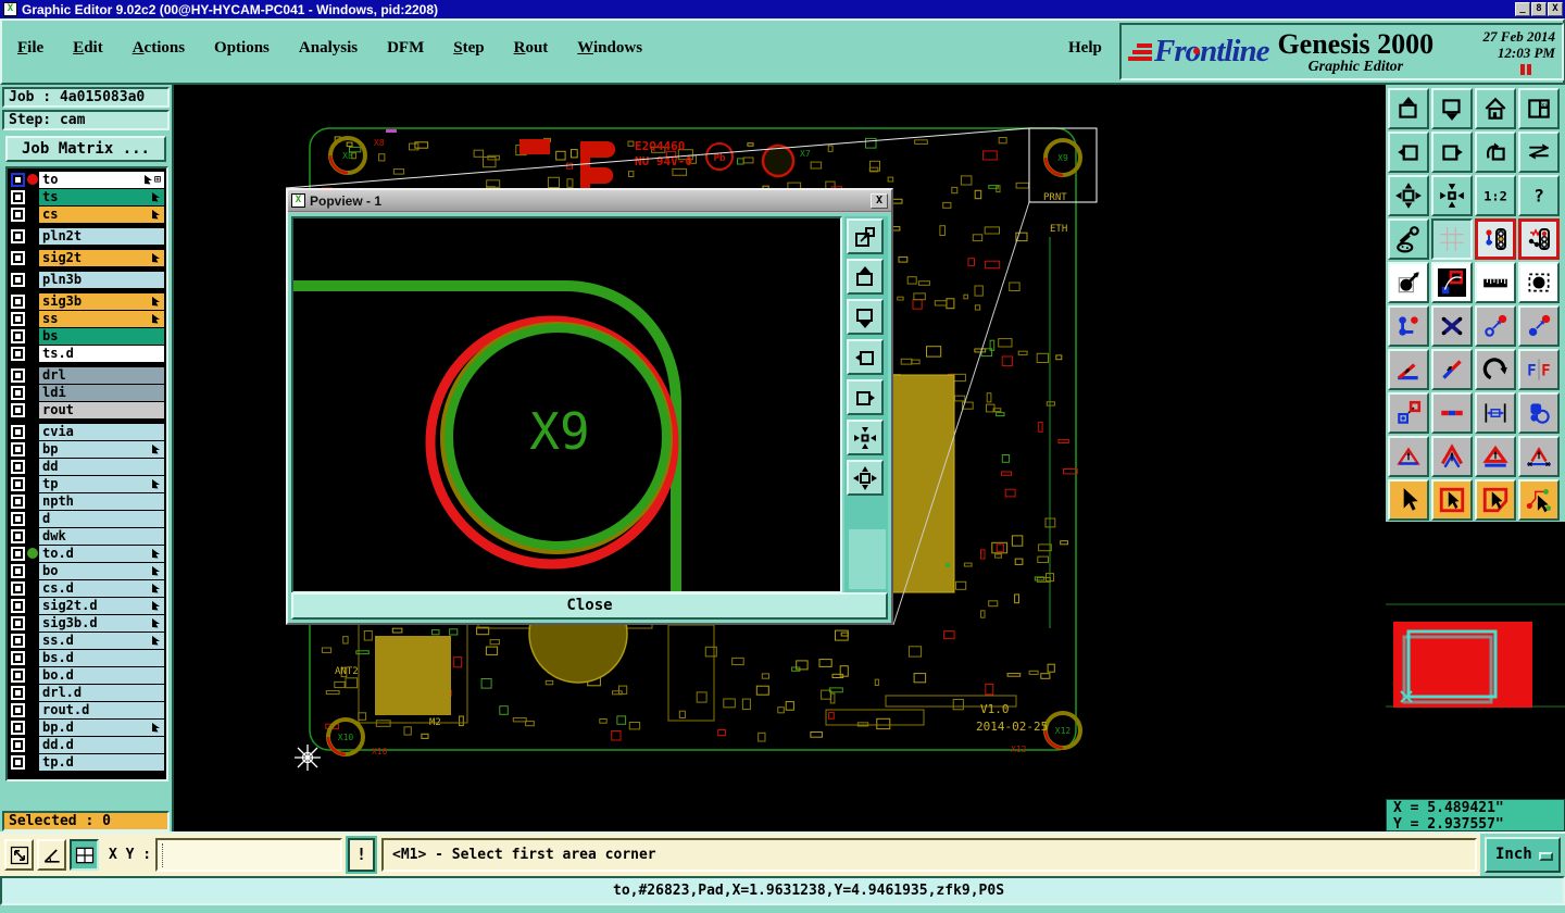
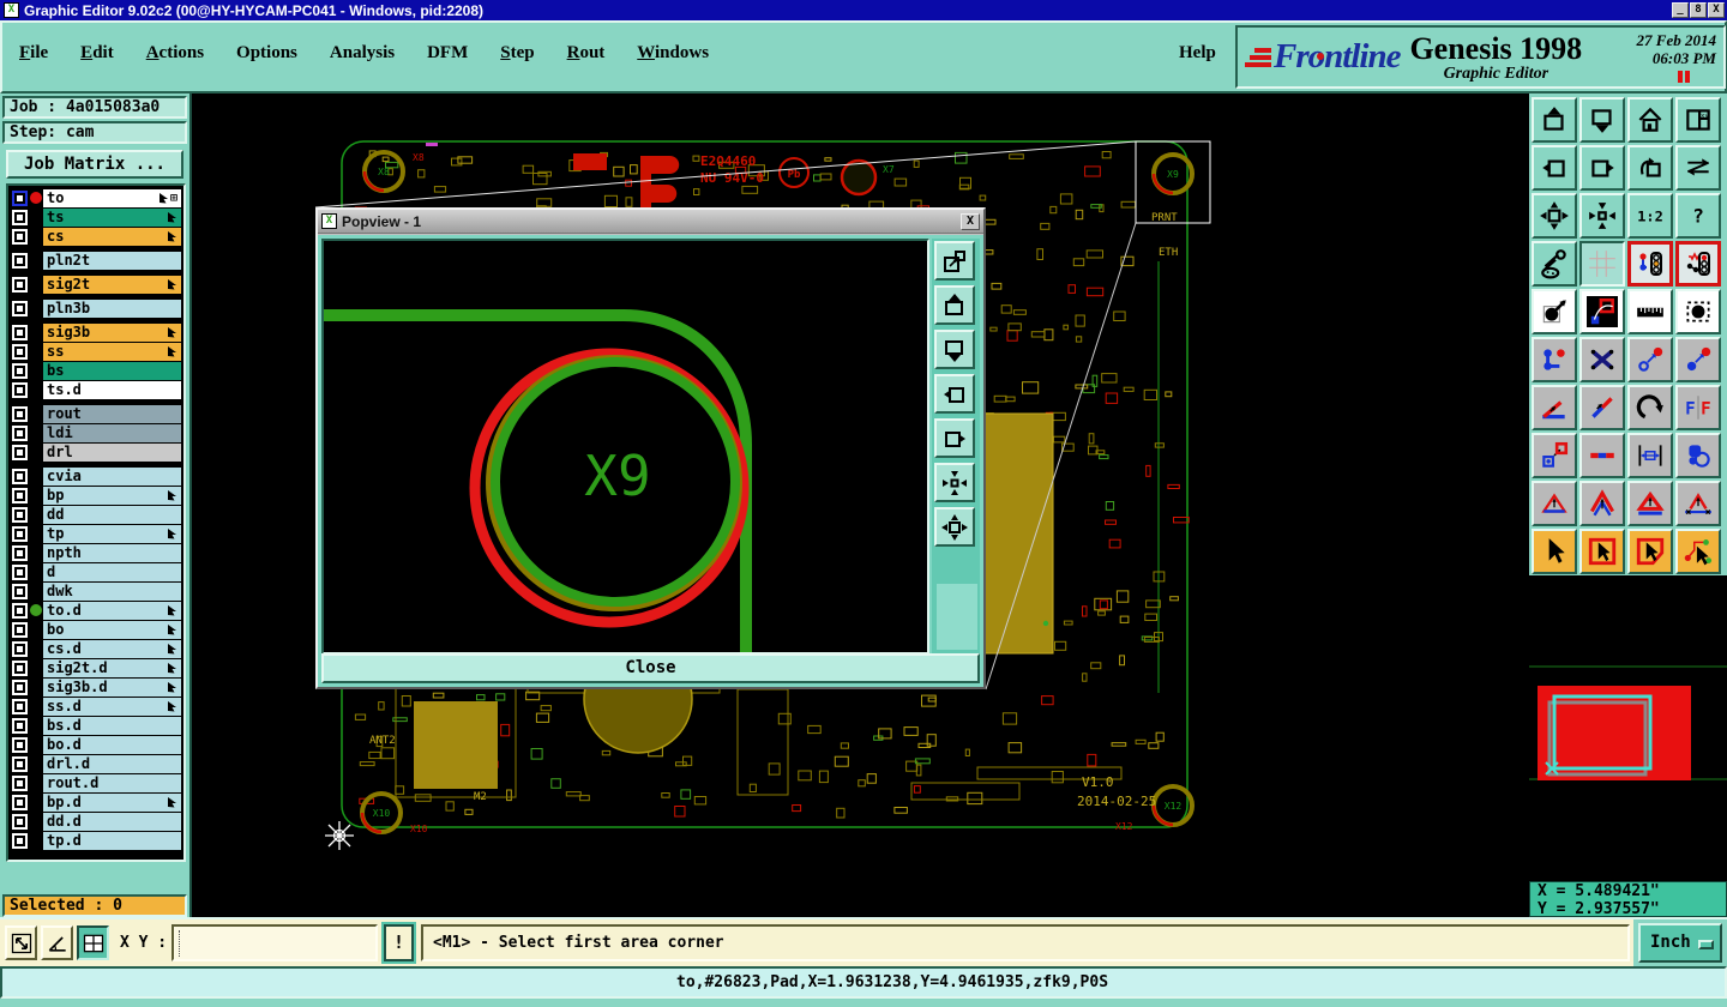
  X
  Graphic Editor 9.02c2 (00@HY-HYCAM-PC041 - Windows, pid:2208)
  _
  8
  X
  File
  Edit
  Actions
  Options
  Analysis
  DFM
  Step
  Rout
  Windows
  Help
  Frontline
- Genesis 2000
+ Genesis 1998
  Graphic Editor
  27 Feb 2014
- 12:03 PM
+ 06:03 PM
  Job : 4a015083a0
  Step: cam
  Job Matrix ...
  to
  ⊞
  ts
  cs
  pln2t
  sig2t
  pln3b
  sig3b
  ss
  bs
  ts.d
- drl
+ rout
  ldi
- rout
+ drl
  cvia
  bp
  dd
  tp
  npth
  d
  dwk
  to.d
  bo
  cs.d
  sig2t.d
  sig3b.d
  ss.d
  bs.d
  bo.d
  drl.d
  rout.d
  bp.d
  dd.d
  tp.d
  Selected : 0
  E2Q4460
  NU 94V-0
  Pb
  X8
  X8
  X9
  X10
  X10
  X12
  X12
  X7
  PRNT
  ETH
  ANT2
  M2
  V1.0
  2014-02-25
  1:2
  ?
  F
  F
  X = 5.489421"
  Y = 2.937557"
  X
  Popview - 1
  X
  X9
  Close
  X Y :
  !
  <M1> - Select first area corner
  Inch
  to,#26823,Pad,X=1.9631238,Y=4.9461935,zfk9,P0S
